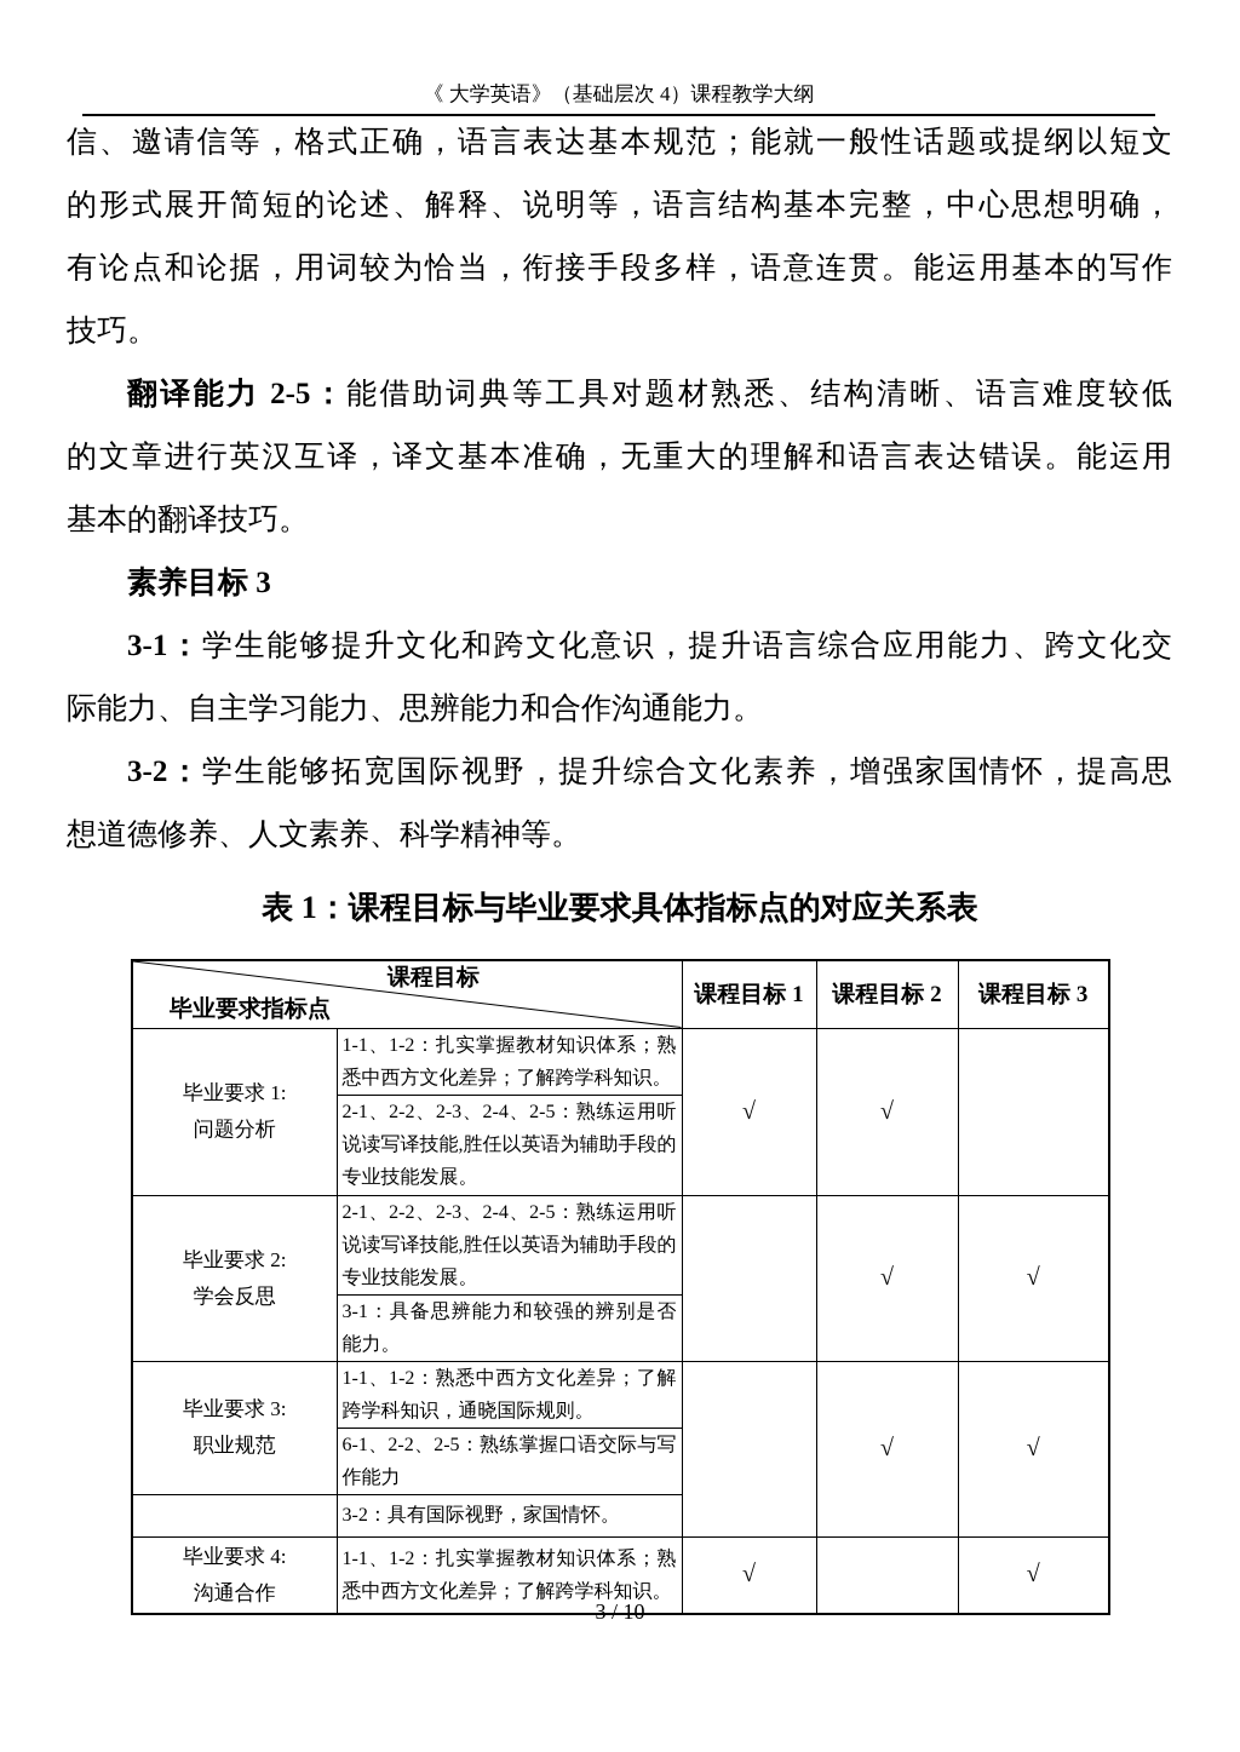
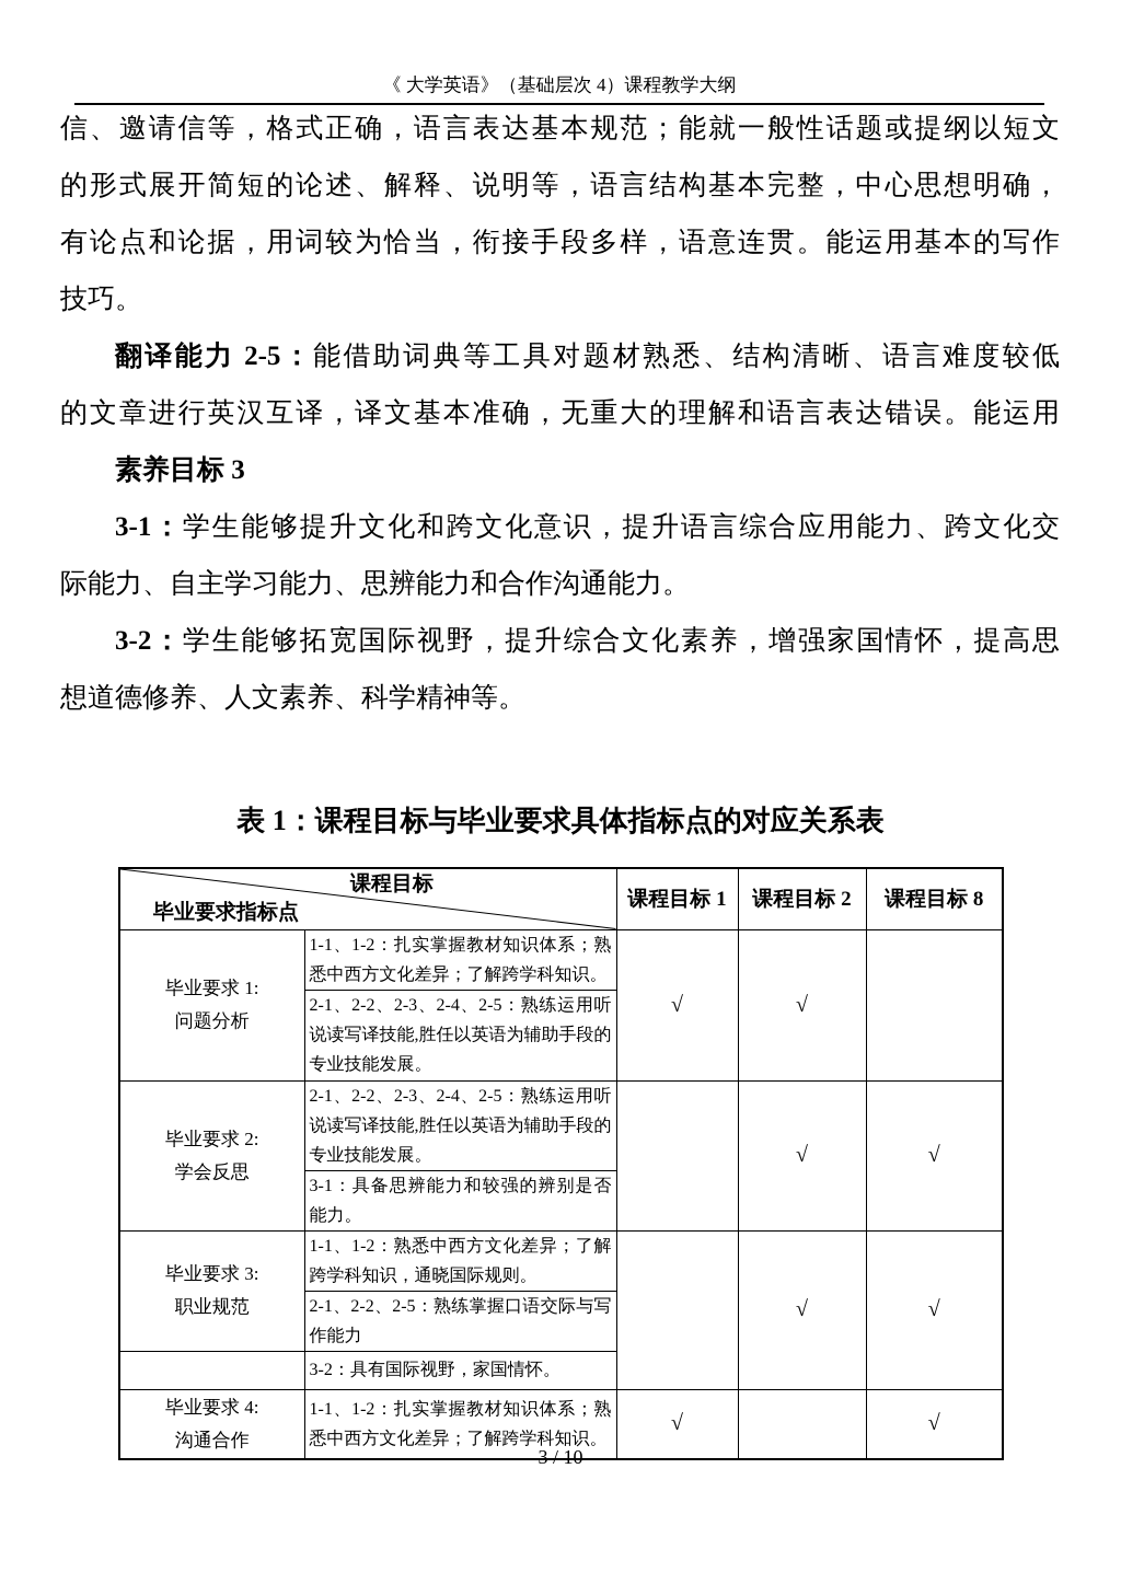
  《 大学英语》（基础层次 4）课程教学大纲
  信、邀请信等，格式正确，语言表达基本规范；能就一般性话题或提纲以短文
  的形式展开简短的论述、解释、说明等，语言结构基本完整，中心思想明确，
  有论点和论据，用词较为恰当，衔接手段多样，语意连贯。能运用基本的写作
  技巧。
  翻译能力 2-5：能借助词典等工具对题材熟悉、结构清晰、语言难度较低
  的文章进行英汉互译，译文基本准确，无重大的理解和语言表达错误。能运用
- 基本的翻译技巧。
  素养目标 3
  3-1：学生能够提升文化和跨文化意识，提升语言综合应用能力、跨文化交
  际能力、自主学习能力、思辨能力和合作沟通能力。
  3-2：学生能够拓宽国际视野，提升综合文化素养，增强家国情怀，提高思
  想道德修养、人文素养、科学精神等。
  表 1：课程目标与毕业要求具体指标点的对应关系表
- 课程目标 毕业要求指标点	课程目标 1	课程目标 2	课程目标 3
+ 课程目标 毕业要求指标点	课程目标 1	课程目标 2	课程目标 8
  毕业要求 1: 问题分析	1-1、1-2：扎实掌握教材知识体系；熟悉中西方文化差异；了解跨学科知识。	√	√
  2-1、2-2、2-3、2-4、2-5：熟练运用听说读写译技能,胜任以英语为辅助手段的专业技能发展。
  毕业要求 2: 学会反思	2-1、2-2、2-3、2-4、2-5：熟练运用听说读写译技能,胜任以英语为辅助手段的专业技能发展。		√	√
  3-1：具备思辨能力和较强的辨别是否能力。
  毕业要求 3: 职业规范	1-1、1-2：熟悉中西方文化差异；了解跨学科知识，通晓国际规则。		√	√
- 6-1、2-2、2-5：熟练掌握口语交际与写作能力
+ 2-1、2-2、2-5：熟练掌握口语交际与写作能力
  	3-2：具有国际视野，家国情怀。
  毕业要求 4: 沟通合作	1-1、1-2：扎实掌握教材知识体系；熟悉中西方文化差异；了解跨学科知识。	√		√
  3 / 10
